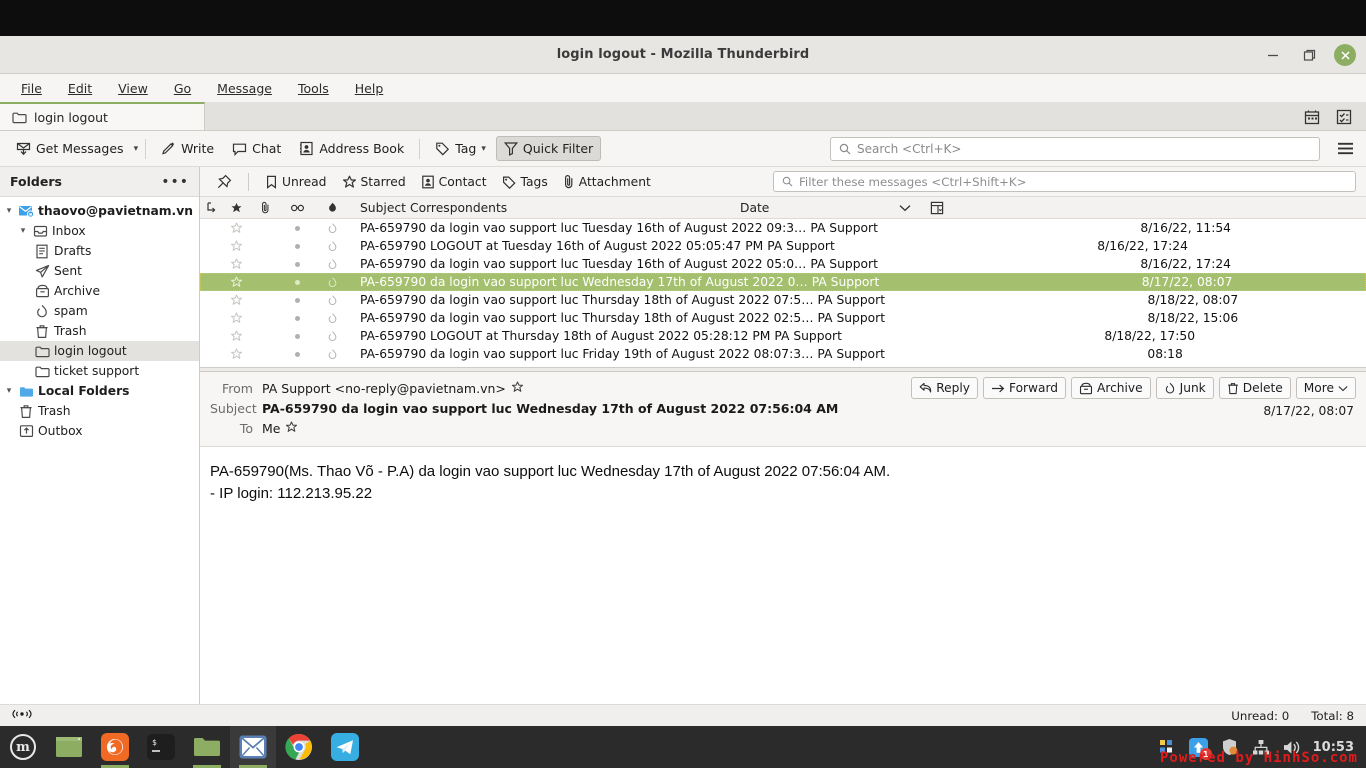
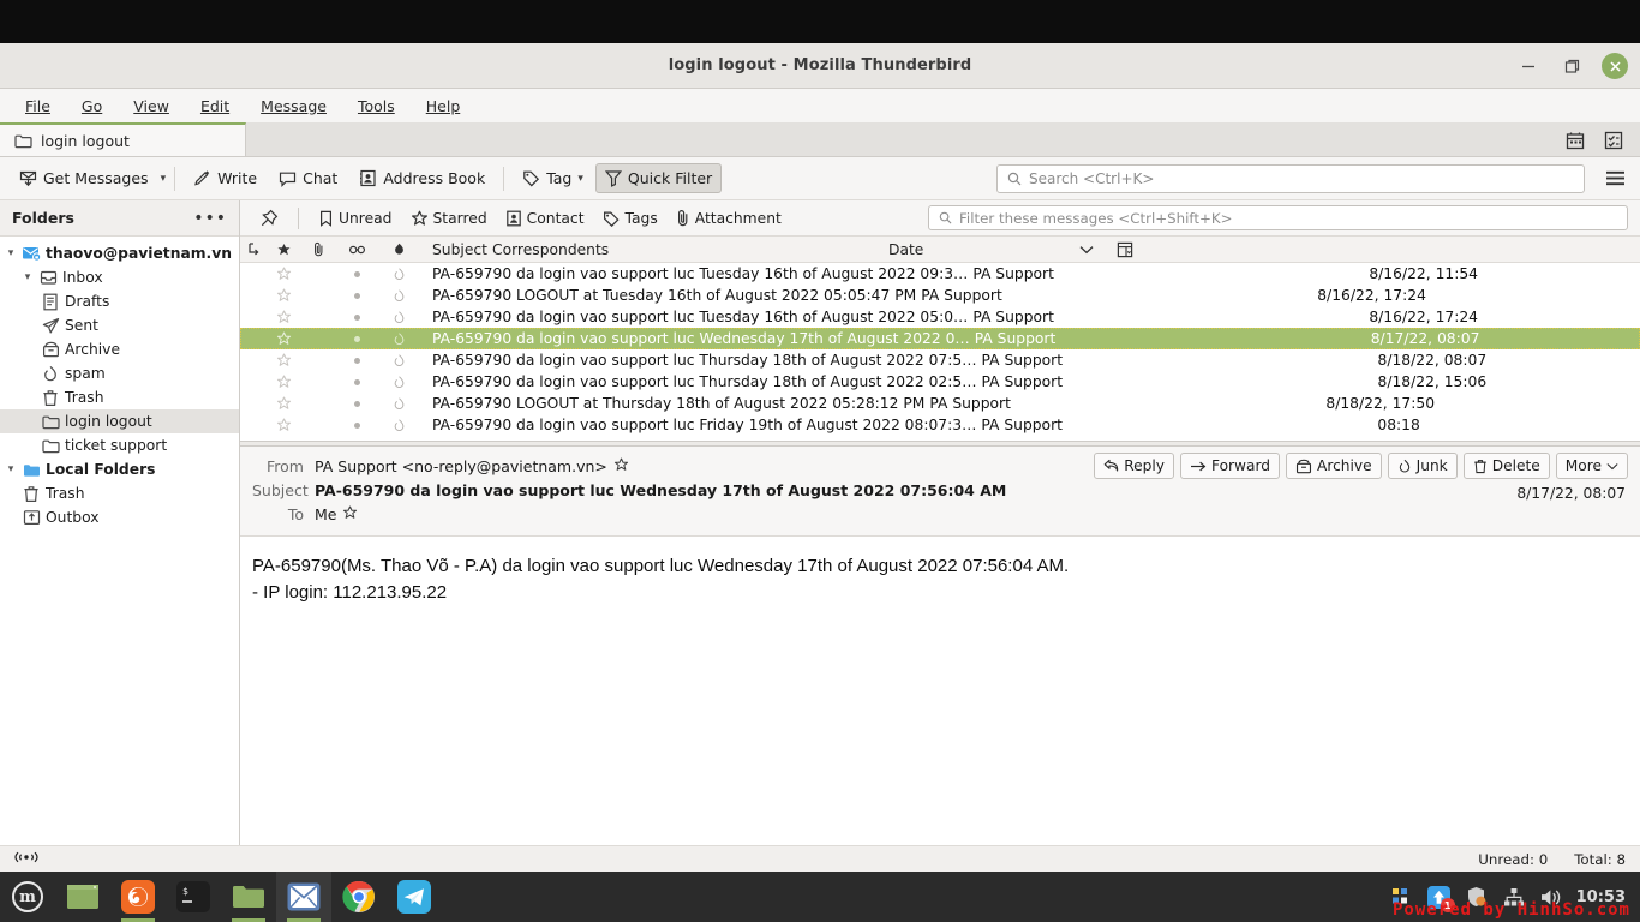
  login logout - Mozilla Thunderbird
  File
- Edit
+ Go
  View
- Go
+ Edit
  Message
  Tools
  Help
  login logout
  Get Messages
  ▾
  Write
  Chat
  Address Book
  Tag
  ▾
  Quick Filter
  Search <Ctrl+K>
  Folders
  •••
  ▾
  thaovo@pavietnam.vn
  ▾
  Inbox
  Drafts
  Sent
  Archive
  spam
  Trash
  login logout
  ticket support
  ▾
  Local Folders
  Trash
  Outbox
  Unread
  Starred
  Contact
  Tags
  Attachment
  Filter these messages <Ctrl+Shift+K>
  Subject
  Correspondents
  Date
  PA-659790 da login vao support luc Tuesday 16th of August 2022 09:3…
  PA Support
  8/16/22, 11:54
  PA-659790 LOGOUT at Tuesday 16th of August 2022 05:05:47 PM
  PA Support
  8/16/22, 17:24
  PA-659790 da login vao support luc Tuesday 16th of August 2022 05:0…
  PA Support
  8/16/22, 17:24
  PA-659790 da login vao support luc Wednesday 17th of August 2022 0…
  PA Support
  8/17/22, 08:07
  PA-659790 da login vao support luc Thursday 18th of August 2022 07:5…
  PA Support
  8/18/22, 08:07
  PA-659790 da login vao support luc Thursday 18th of August 2022 02:5…
  PA Support
  8/18/22, 15:06
  PA-659790 LOGOUT at Thursday 18th of August 2022 05:28:12 PM
  PA Support
  8/18/22, 17:50
  PA-659790 da login vao support luc Friday 19th of August 2022 08:07:3…
  PA Support
  08:18
  From
  PA Support <no-reply@pavietnam.vn>
  Subject
  PA-659790 da login vao support luc Wednesday 17th of August 2022 07:56:04 AM
  To
  Me
  Reply
  Forward
  Archive
  Junk
  Delete
  More
  8/17/22, 08:07
  PA-659790(Ms. Thao Võ - P.A) da login vao support luc Wednesday 17th of August 2022 07:56:04 AM.
  - IP login: 112.213.95.22
  Unread: 0
  Total: 8
  m
  $
  1
  10:53
  Powered by HinhSo.com
